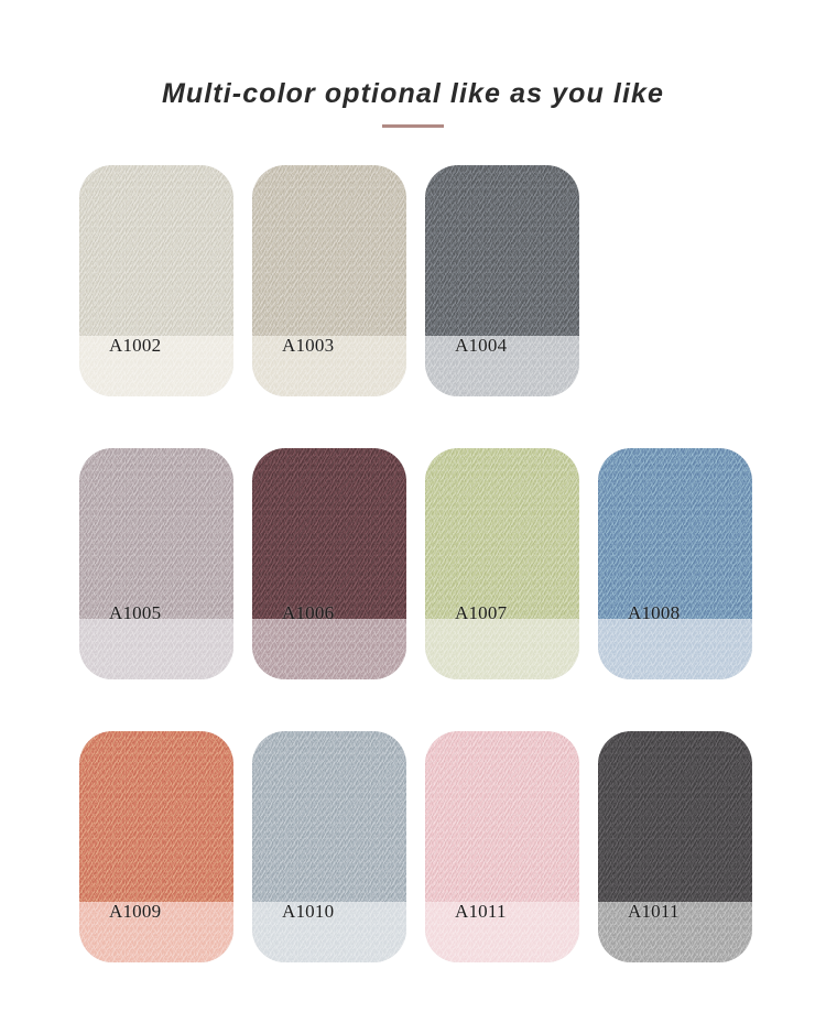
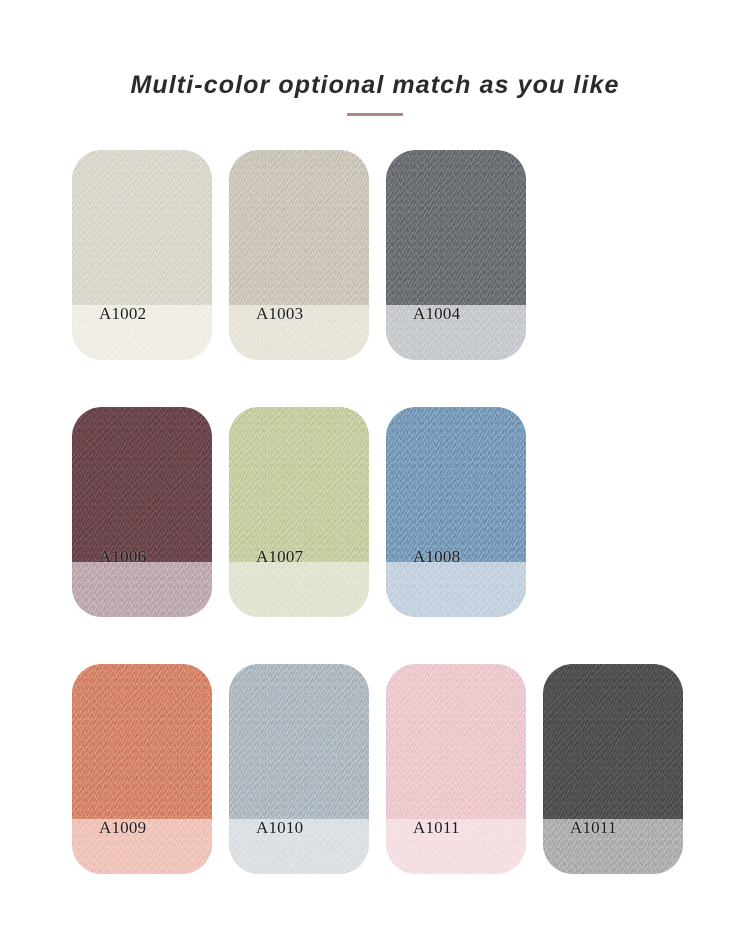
- Multi-color optional like as you like
+ Multi-color optional match as you like
  A1002
  A1003
  A1004
- A1005
  A1006
  A1007
  A1008
  A1009
  A1010
  A1011
  A1011
